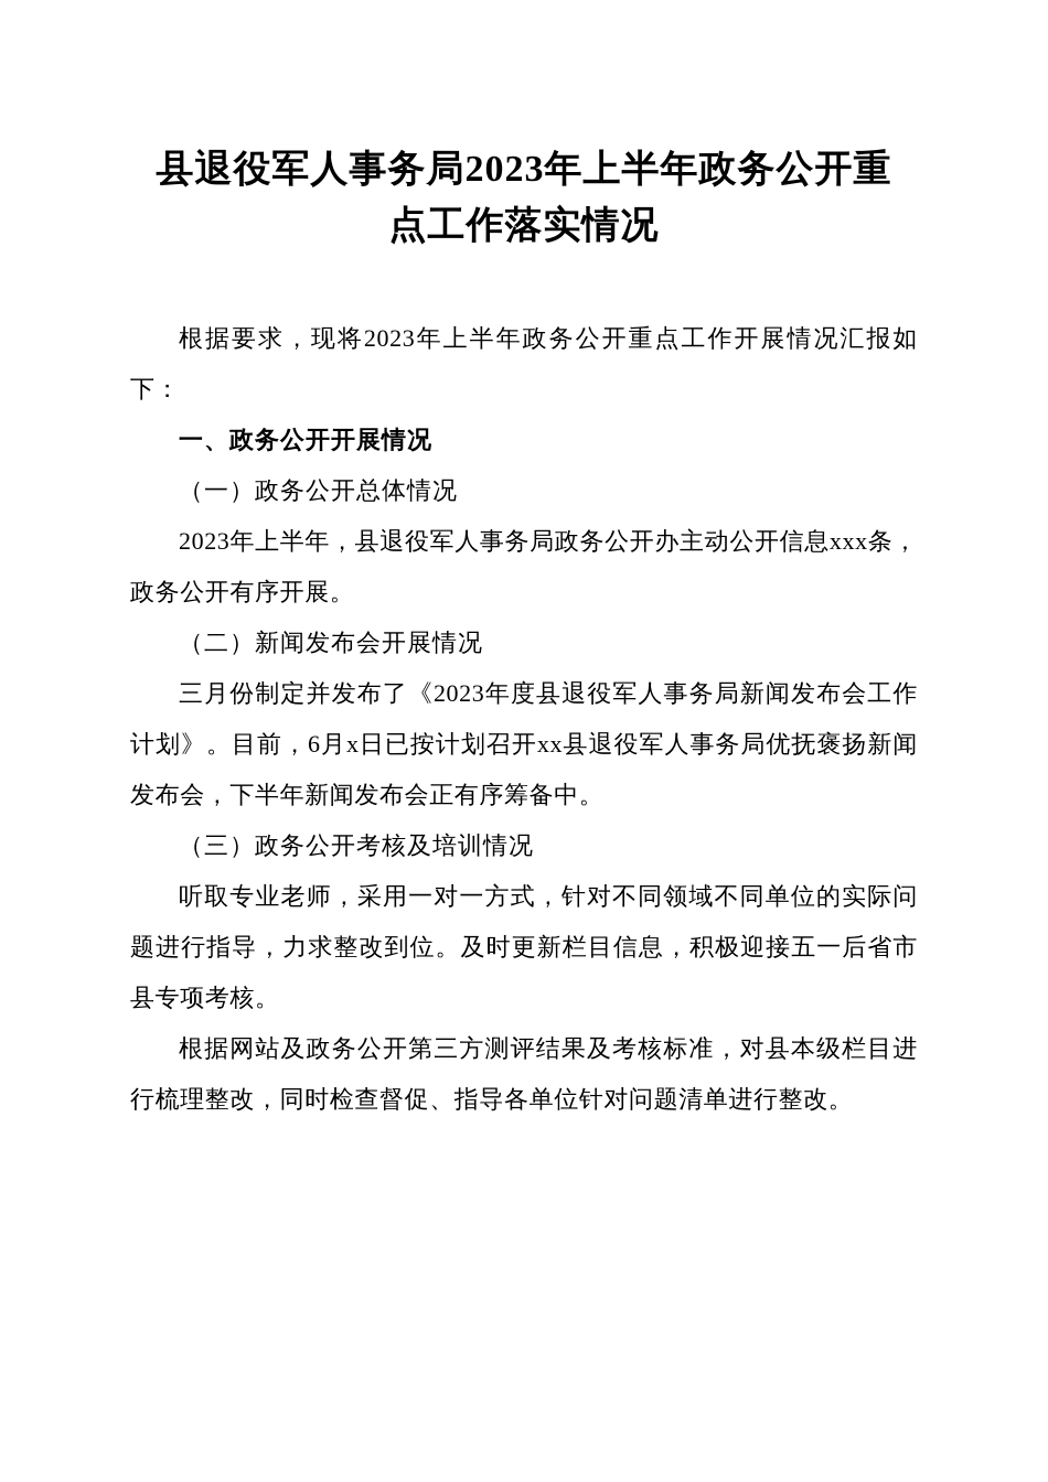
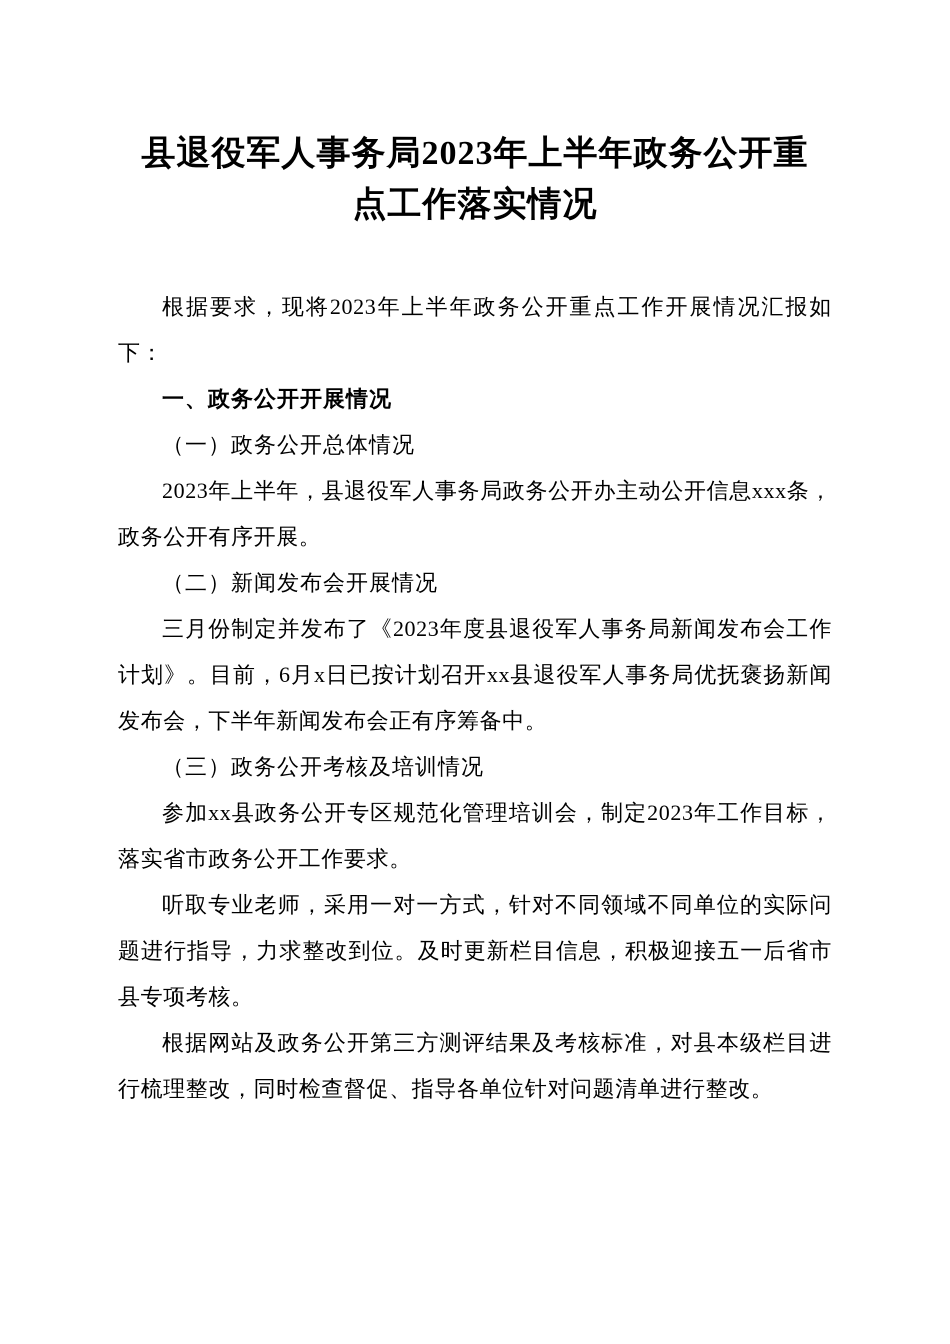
  县退役军人事务局2023年上半年政务公开重
  点工作落实情况
  根据要求，现将2023年上半年政务公开重点工作开展情况汇报如下：
  一、政务公开开展情况
  （一）政务公开总体情况
  2023年上半年，县退役军人事务局政务公开办主动公开信息xxx条，政务公开有序开展。
  （二）新闻发布会开展情况
  三月份制定并发布了《2023年度县退役军人事务局新闻发布会工作计划》。目前，6月x日已按计划召开xx县退役军人事务局优抚褒扬新闻发布会，下半年新闻发布会正有序筹备中。
  （三）政务公开考核及培训情况
+ 参加xx县政务公开专区规范化管理培训会，制定2023年工作目标，落实省市政务公开工作要求。
  听取专业老师，采用一对一方式，针对不同领域不同单位的实际问题进行指导，力求整改到位。及时更新栏目信息，积极迎接五一后省市县专项考核。
  根据网站及政务公开第三方测评结果及考核标准，对县本级栏目进行梳理整改，同时检查督促、指导各单位针对问题清单进行整改。
